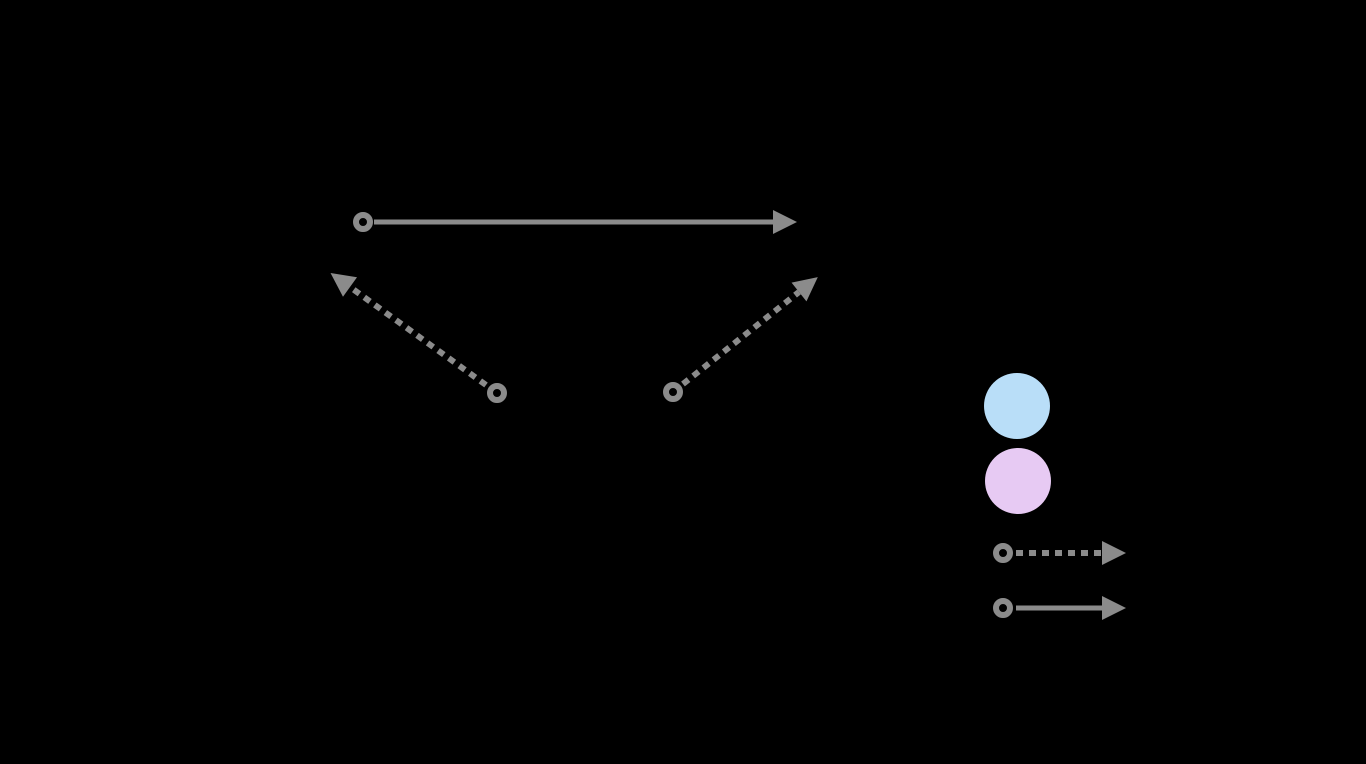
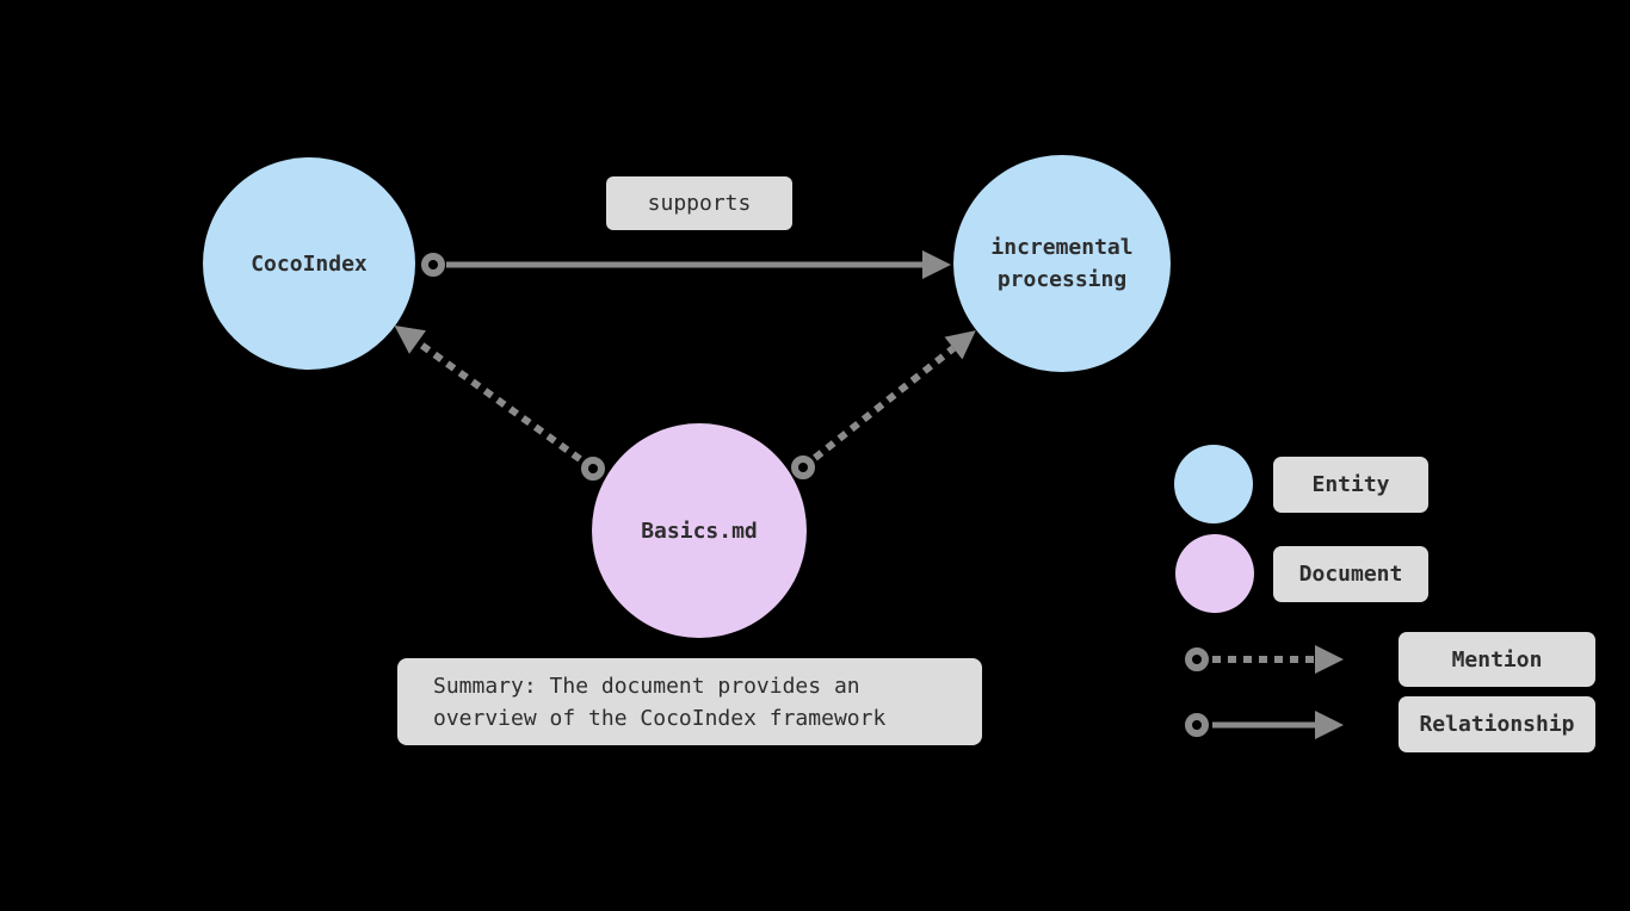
+ CocoIndex
+ incremental
+ processing
+ Basics.md
+ supports
+ Summary: The document provides an
+ overview of the CocoIndex framework
+ Entity
+ Document
+ Mention
+ Relationship
